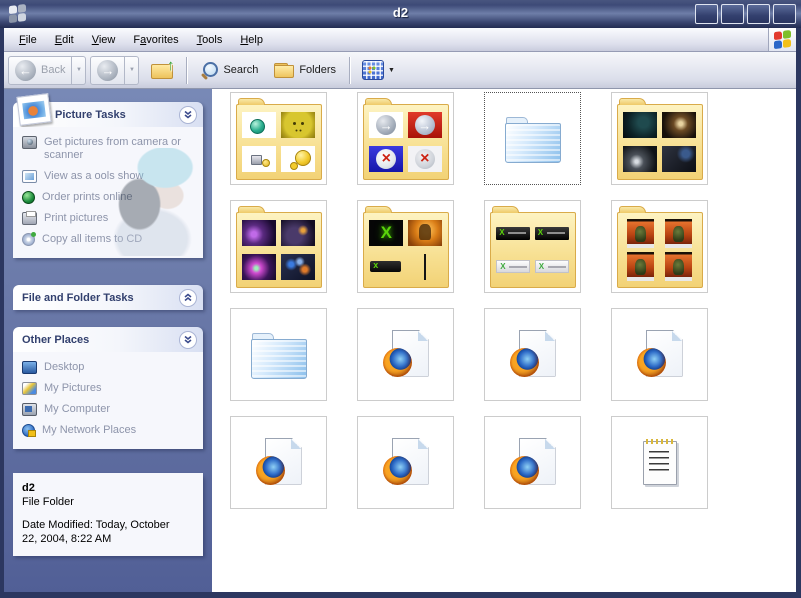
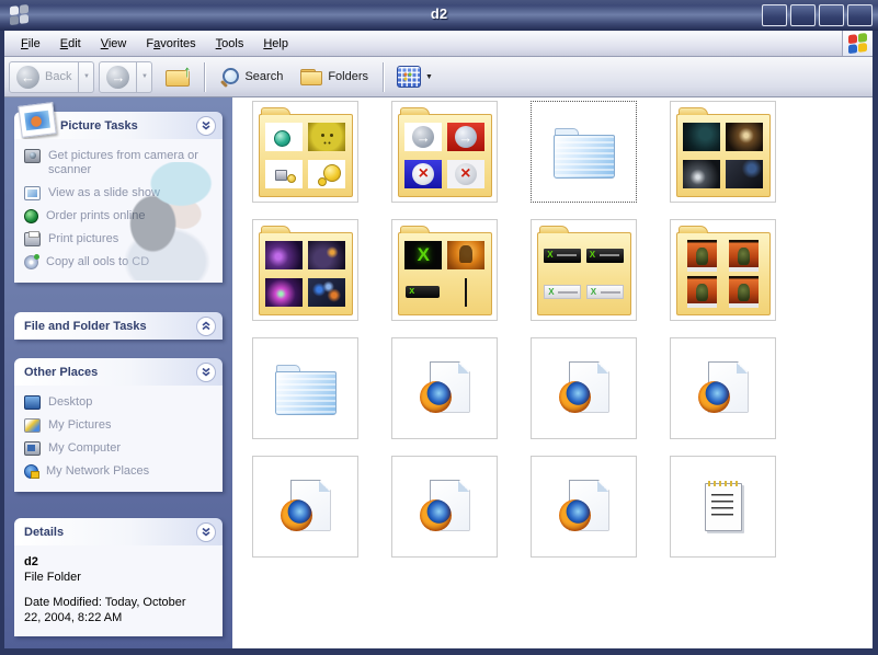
  d2
  File
  Edit
  View
  Favorites
  Tools
  Help
  ←
  Back
  →
  ↑
  Search
  Folders
  Picture Tasks
  Get pictures from camera or scanner
- View as a ools show
+ View as a slide show
  Order prints online
  Print pictures
- Copy all items to CD
+ Copy all ools to CD
  File and Folder Tasks
  Other Places
  Desktop
  My Pictures
  My Computer
  My Network Places
+ Details
  d2
  File Folder
  Date Modified: Today, October
  22, 2004, 8:22 AM
